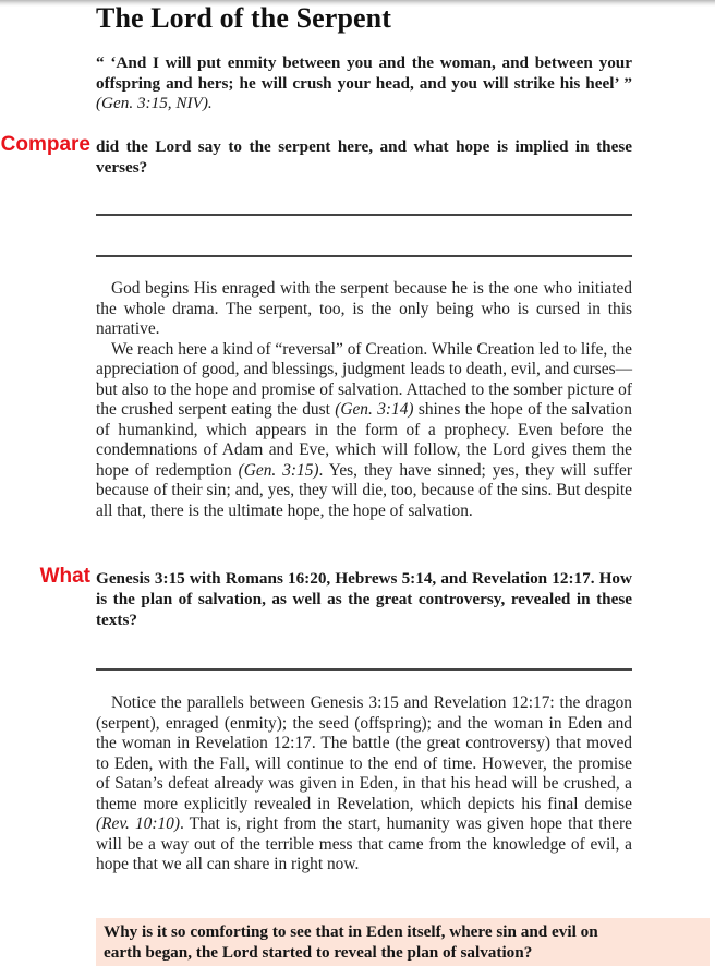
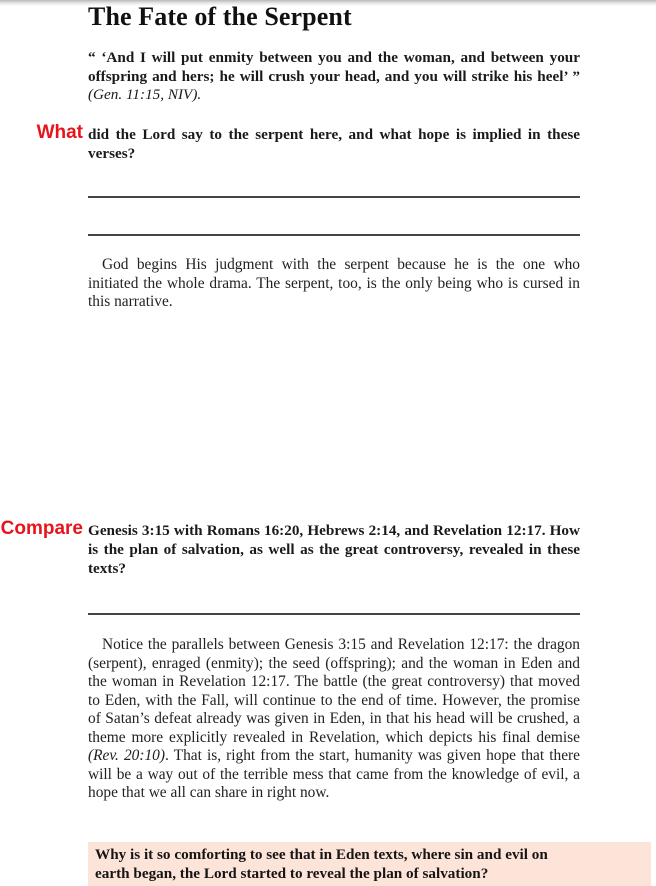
- The Lord of the Serpent
+ The Fate of the Serpent
- “ ‘And I will put enmity between you and the woman, and between your offspring and hers; he will crush your head, and you will strike his heel’ ” (Gen. 3:15, NIV).
+ “ ‘And I will put enmity between you and the woman, and between your offspring and hers; he will crush your head, and you will strike his heel’ ” (Gen. 11:15, NIV).
- Compare
+ What
  did the Lord say to the serpent here, and what hope is implied in these verses?
- God begins His enraged with the serpent because he is the one who initiated the whole drama. The serpent, too, is the only being who is cursed in this narrative.
+ God begins His judgment with the serpent because he is the one who initiated the whole drama. The serpent, too, is the only being who is cursed in this narrative.
- We reach here a kind of “reversal” of Creation. While Creation led to life, the appreciation of good, and blessings, judgment leads to death, evil, and curses—but also to the hope and promise of salvation. Attached to the somber picture of the crushed serpent eating the dust (Gen. 3:14) shines the hope of the salvation of humankind, which appears in the form of a prophecy. Even before the condemnations of Adam and Eve, which will follow, the Lord gives them the hope of redemption (Gen. 3:15). Yes, they have sinned; yes, they will suffer because of their sin; and, yes, they will die, too, because of the sins. But despite all that, there is the ultimate hope, the hope of salvation.
- What
+ Compare
- Genesis 3:15 with Romans 16:20, Hebrews 5:14, and Revelation 12:17. How is the plan of salvation, as well as the great controversy, revealed in these texts?
+ Genesis 3:15 with Romans 16:20, Hebrews 2:14, and Revelation 12:17. How is the plan of salvation, as well as the great controversy, revealed in these texts?
- Notice the parallels between Genesis 3:15 and Revelation 12:17: the dragon (serpent), enraged (enmity); the seed (offspring); and the woman in Eden and the woman in Revelation 12:17. The battle (the great controversy) that moved to Eden, with the Fall, will continue to the end of time. However, the promise of Satan’s defeat already was given in Eden, in that his head will be crushed, a theme more explicitly revealed in Revelation, which depicts his final demise (Rev. 10:10). That is, right from the start, humanity was given hope that there will be a way out of the terrible mess that came from the knowledge of evil, a hope that we all can share in right now.
+ Notice the parallels between Genesis 3:15 and Revelation 12:17: the dragon (serpent), enraged (enmity); the seed (offspring); and the woman in Eden and the woman in Revelation 12:17. The battle (the great controversy) that moved to Eden, with the Fall, will continue to the end of time. However, the promise of Satan’s defeat already was given in Eden, in that his head will be crushed, a theme more explicitly revealed in Revelation, which depicts his final demise (Rev. 20:10). That is, right from the start, humanity was given hope that there will be a way out of the terrible mess that came from the knowledge of evil, a hope that we all can share in right now.
- Why is it so comforting to see that in Eden itself, where sin and evil on earth began, the Lord started to reveal the plan of salvation?
+ Why is it so comforting to see that in Eden texts, where sin and evil on earth began, the Lord started to reveal the plan of salvation?
